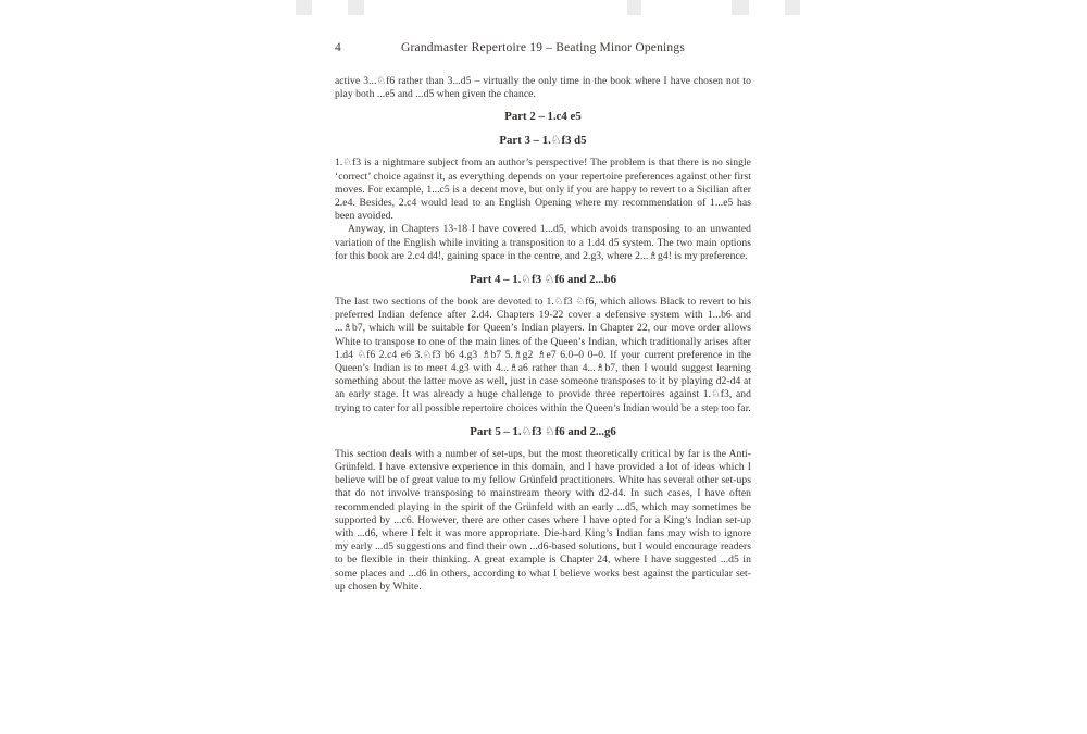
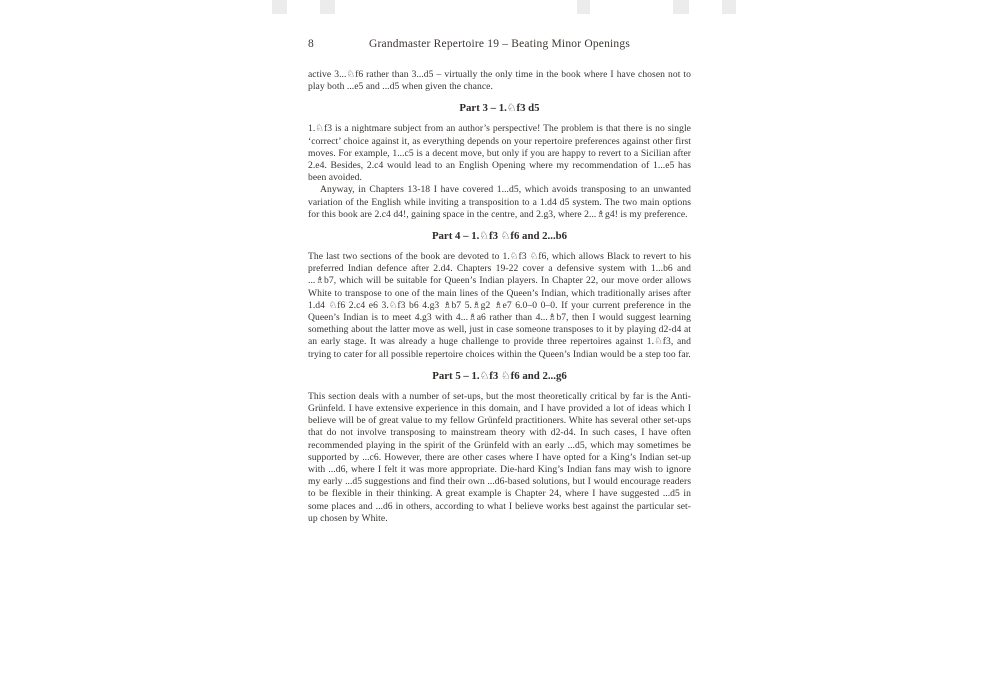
- 4
+ 8
  Grandmaster Repertoire 19 – Beating Minor Openings
  active 3...♘f6 rather than 3...d5 – virtually the only time in the book where I have chosen not to play both ...e5 and ...d5 when given the chance.
- Part 2 – 1.c4 e5
  Part 3 – 1.♘f3 d5
  1.♘f3 is a nightmare subject from an author’s perspective! The problem is that there is no single ‘correct’ choice against it, as everything depends on your repertoire preferences against other first moves. For example, 1...c5 is a decent move, but only if you are happy to revert to a Sicilian after 2.e4. Besides, 2.c4 would lead to an English Opening where my recommendation of 1...e5 has been avoided.
  Anyway, in Chapters 13-18 I have covered 1...d5, which avoids transposing to an unwanted variation of the English while inviting a transposition to a 1.d4 d5 system. The two main options for this book are 2.c4 d4!, gaining space in the centre, and 2.g3, where 2...♗g4! is my preference.
  Part 4 – 1.♘f3 ♘f6 and 2...b6
  The last two sections of the book are devoted to 1.♘f3 ♘f6, which allows Black to revert to his preferred Indian defence after 2.d4. Chapters 19-22 cover a defensive system with 1...b6 and ...♗b7, which will be suitable for Queen’s Indian players. In Chapter 22, our move order allows White to transpose to one of the main lines of the Queen’s Indian, which traditionally arises after 1.d4 ♘f6 2.c4 e6 3.♘f3 b6 4.g3 ♗b7 5.♗g2 ♗e7 6.0–0 0–0. If your current preference in the Queen’s Indian is to meet 4.g3 with 4...♗a6 rather than 4...♗b7, then I would suggest learning something about the latter move as well, just in case someone transposes to it by playing d2-d4 at an early stage. It was already a huge challenge to provide three repertoires against 1.♘f3, and trying to cater for all possible repertoire choices within the Queen’s Indian would be a step too far.
  Part 5 – 1.♘f3 ♘f6 and 2...g6
  This section deals with a number of set-ups, but the most theoretically critical by far is the Anti-Grünfeld. I have extensive experience in this domain, and I have provided a lot of ideas which I believe will be of great value to my fellow Grünfeld practitioners. White has several other set-ups that do not involve transposing to mainstream theory with d2-d4. In such cases, I have often recommended playing in the spirit of the Grünfeld with an early ...d5, which may sometimes be supported by ...c6. However, there are other cases where I have opted for a King’s Indian set-up with ...d6, where I felt it was more appropriate. Die-hard King’s Indian fans may wish to ignore my early ...d5 suggestions and find their own ...d6-based solutions, but I would encourage readers to be flexible in their thinking. A great example is Chapter 24, where I have suggested ...d5 in some places and ...d6 in others, according to what I believe works best against the particular set-up chosen by White.
